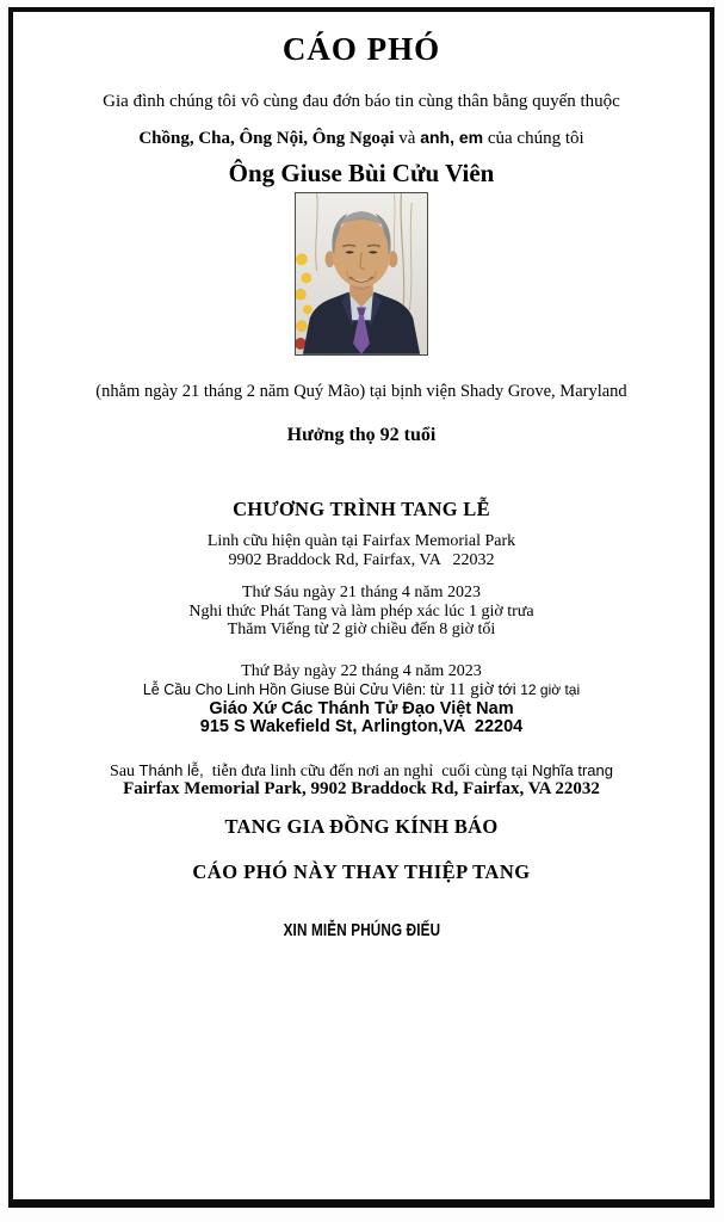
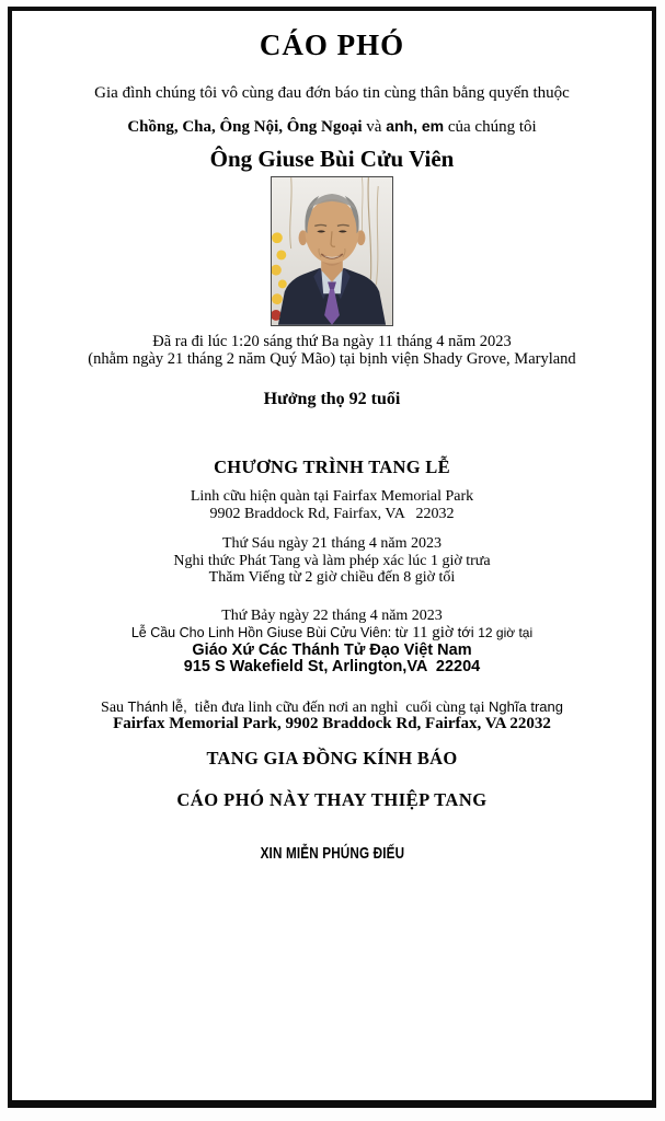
  CÁO PHÓ
  Gia đình chúng tôi vô cùng đau đớn báo tin cùng thân bằng quyến thuộc
  Chồng, Cha, Ông Nội, Ông Ngoại và anh, em của chúng tôi
  Ông Giuse Bùi Cửu Viên
+ Đã ra đi lúc 1:20 sáng thứ Ba ngày 11 tháng 4 năm 2023
  (nhằm ngày 21 tháng 2 năm Quý Mão) tại bịnh viện Shady Grove, Maryland
  Hưởng thọ 92 tuổi
  CHƯƠNG TRÌNH TANG LỄ
  Linh cữu hiện quàn tại Fairfax Memorial Park
  9902 Braddock Rd, Fairfax, VA 22032
  Thứ Sáu ngày 21 tháng 4 năm 2023
  Nghi thức Phát Tang và làm phép xác lúc 1 giờ trưa
  Thăm Viếng từ 2 giờ chiều đến 8 giờ tối
  Thứ Bảy ngày 22 tháng 4 năm 2023
  Lễ Cầu Cho Linh Hồn Giuse Bùi Cửu Viên: từ 11 giờ tới 12 giờ tại
  Giáo Xứ Các Thánh Tử Đạo Việt Nam
  915 S Wakefield St, Arlington,VA 22204
  Sau Thánh lễ, tiễn đưa linh cữu đến nơi an nghỉ cuối cùng tại Nghĩa trang
  Fairfax Memorial Park, 9902 Braddock Rd, Fairfax, VA 22032
  TANG GIA ĐỒNG KÍNH BÁO
  CÁO PHÓ NÀY THAY THIỆP TANG
  XIN MIỄN PHÚNG ĐIẾU
